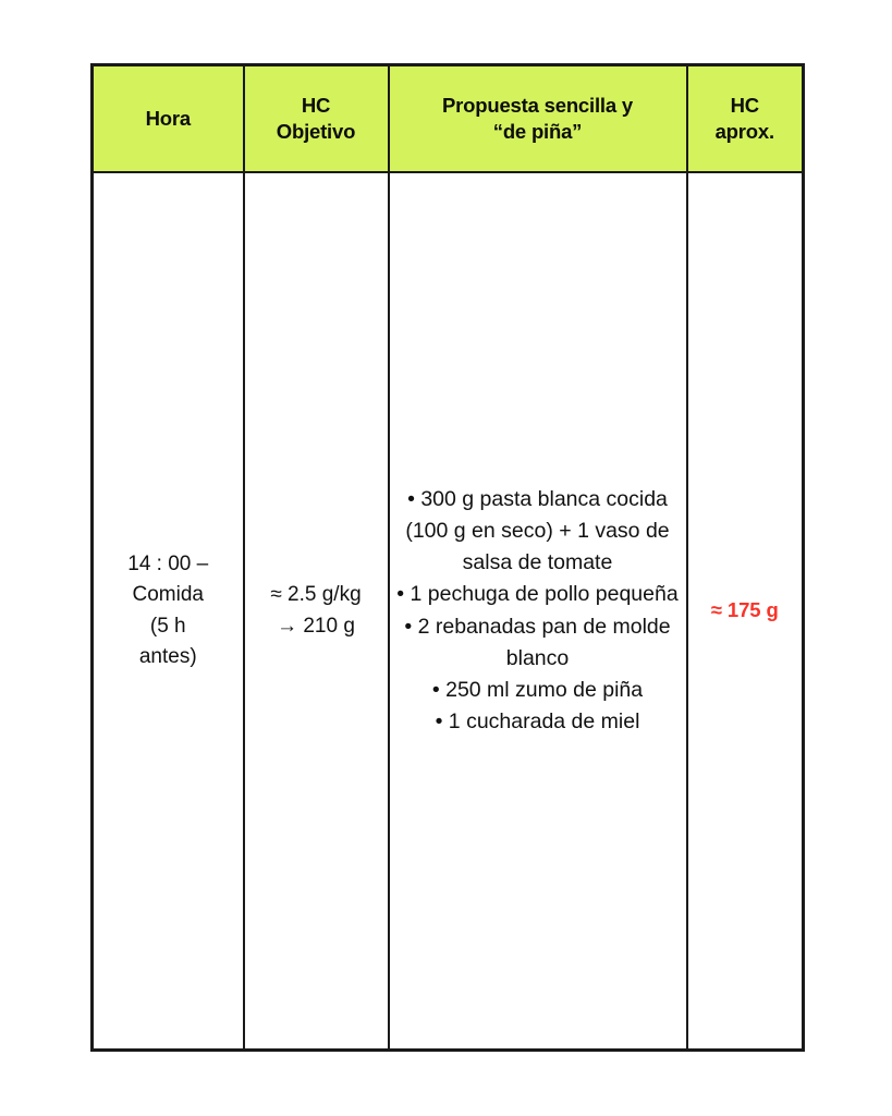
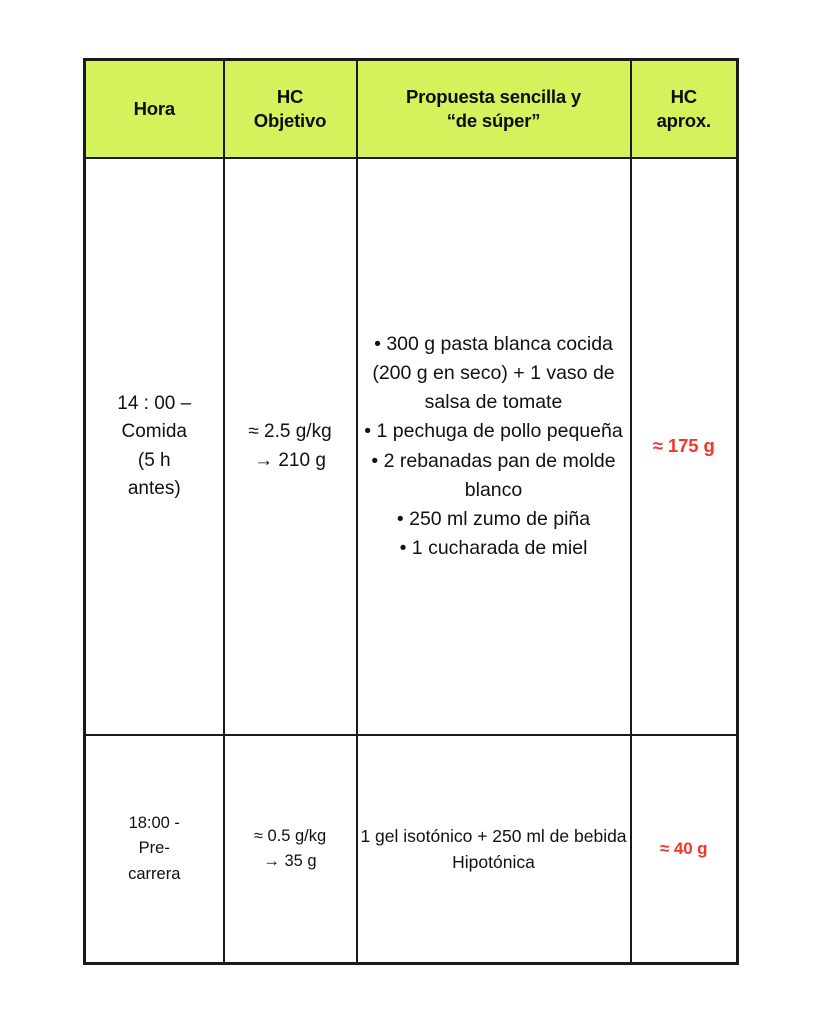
- Hora	HC Objetivo	Propuesta sencilla y “de piña”	HC aprox.
+ Hora	HC Objetivo	Propuesta sencilla y “de súper”	HC aprox.
- 14 : 00 – Comida (5 h antes)	≈ 2.5 g/kg → 210 g	• 300 g pasta blanca cocida (100 g en seco) + 1 vaso de salsa de tomate • 1 pechuga de pollo pequeña • 2 rebanadas pan de molde blanco • 250 ml zumo de piña • 1 cucharada de miel	≈ 175 g
+ 14 : 00 – Comida (5 h antes)	≈ 2.5 g/kg → 210 g	• 300 g pasta blanca cocida (200 g en seco) + 1 vaso de salsa de tomate • 1 pechuga de pollo pequeña • 2 rebanadas pan de molde blanco • 250 ml zumo de piña • 1 cucharada de miel	≈ 175 g
+ 18:00 - Pre- carrera	≈ 0.5 g/kg → 35 g	1 gel isotónico + 250 ml de bebida Hipotónica	≈ 40 g
